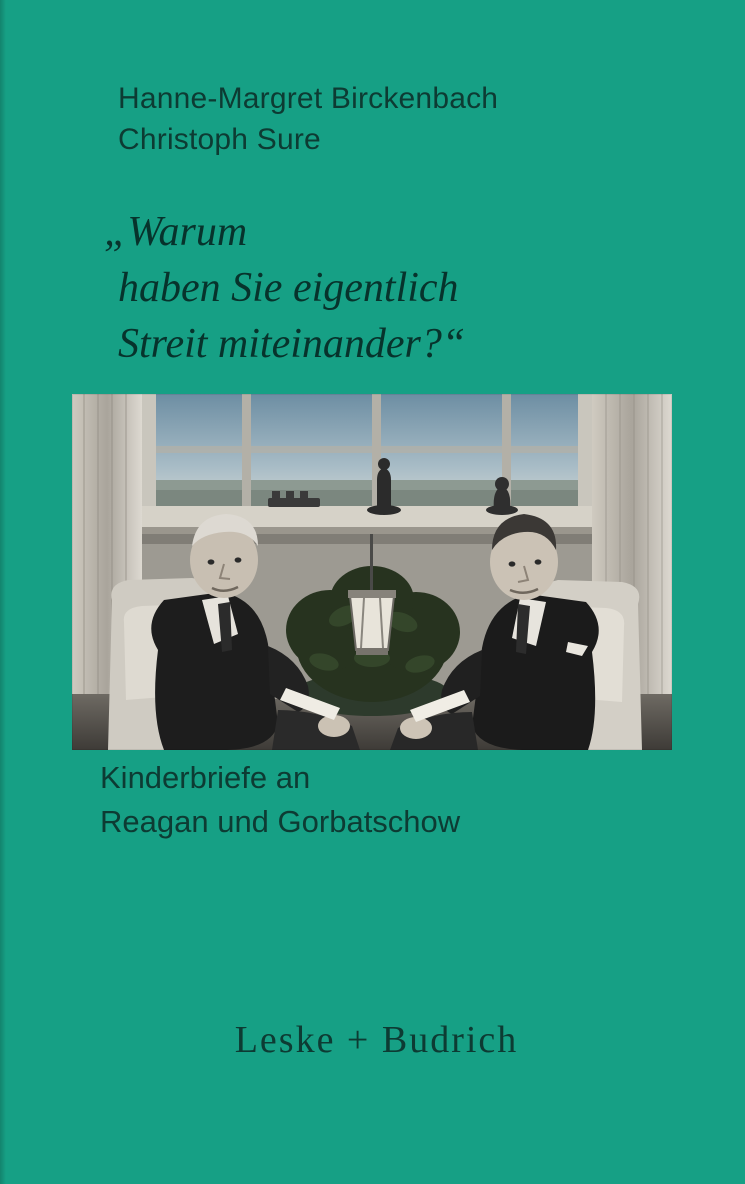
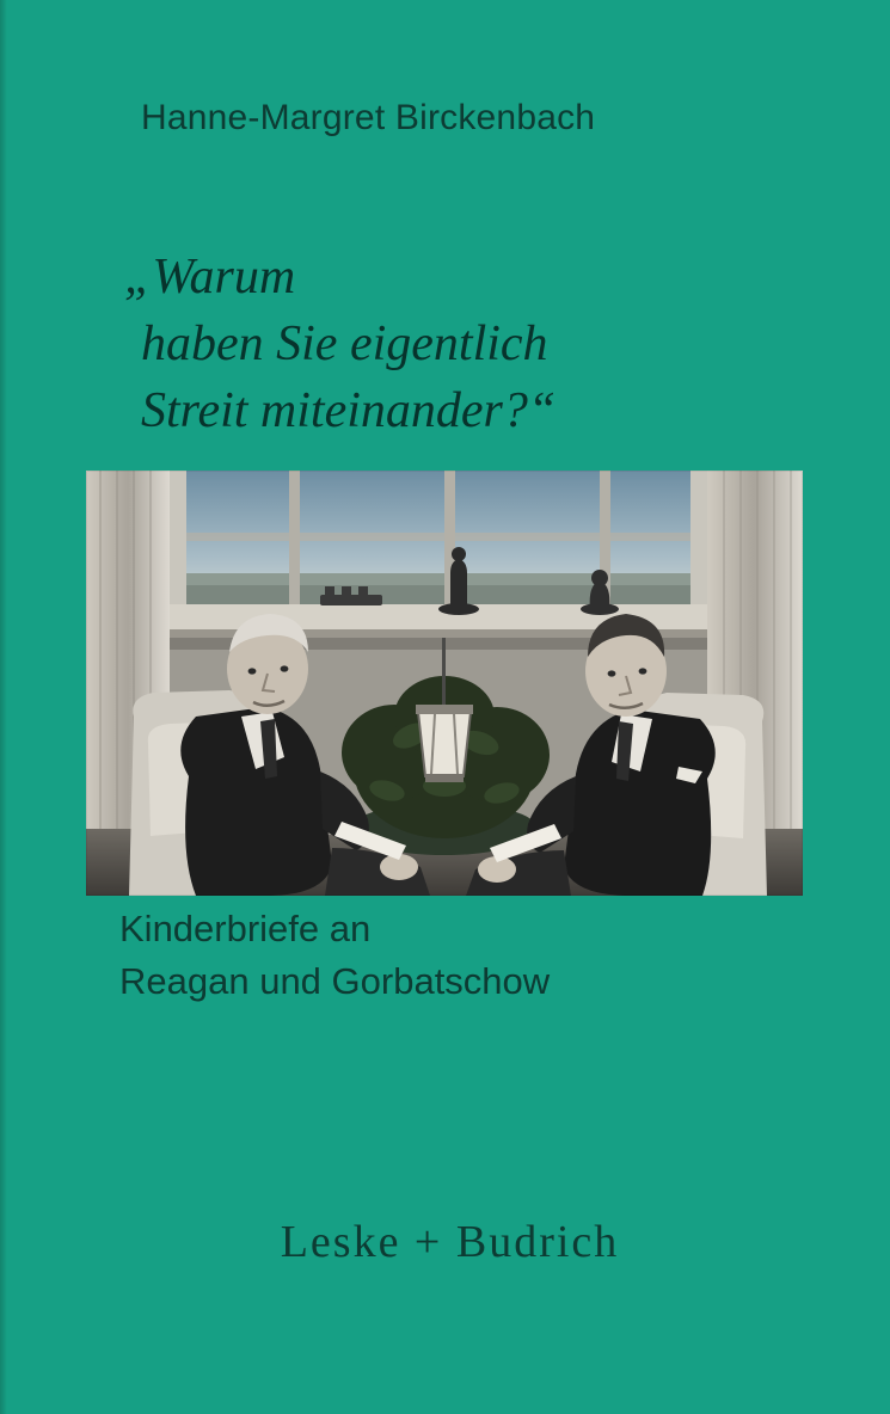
  Hanne-Margret Birckenbach
- Christoph Sure
  „Warum
  haben Sie eigentlich
  Streit miteinander?“
  Kinderbriefe an
  Reagan und Gorbatschow
  Leske + Budrich
